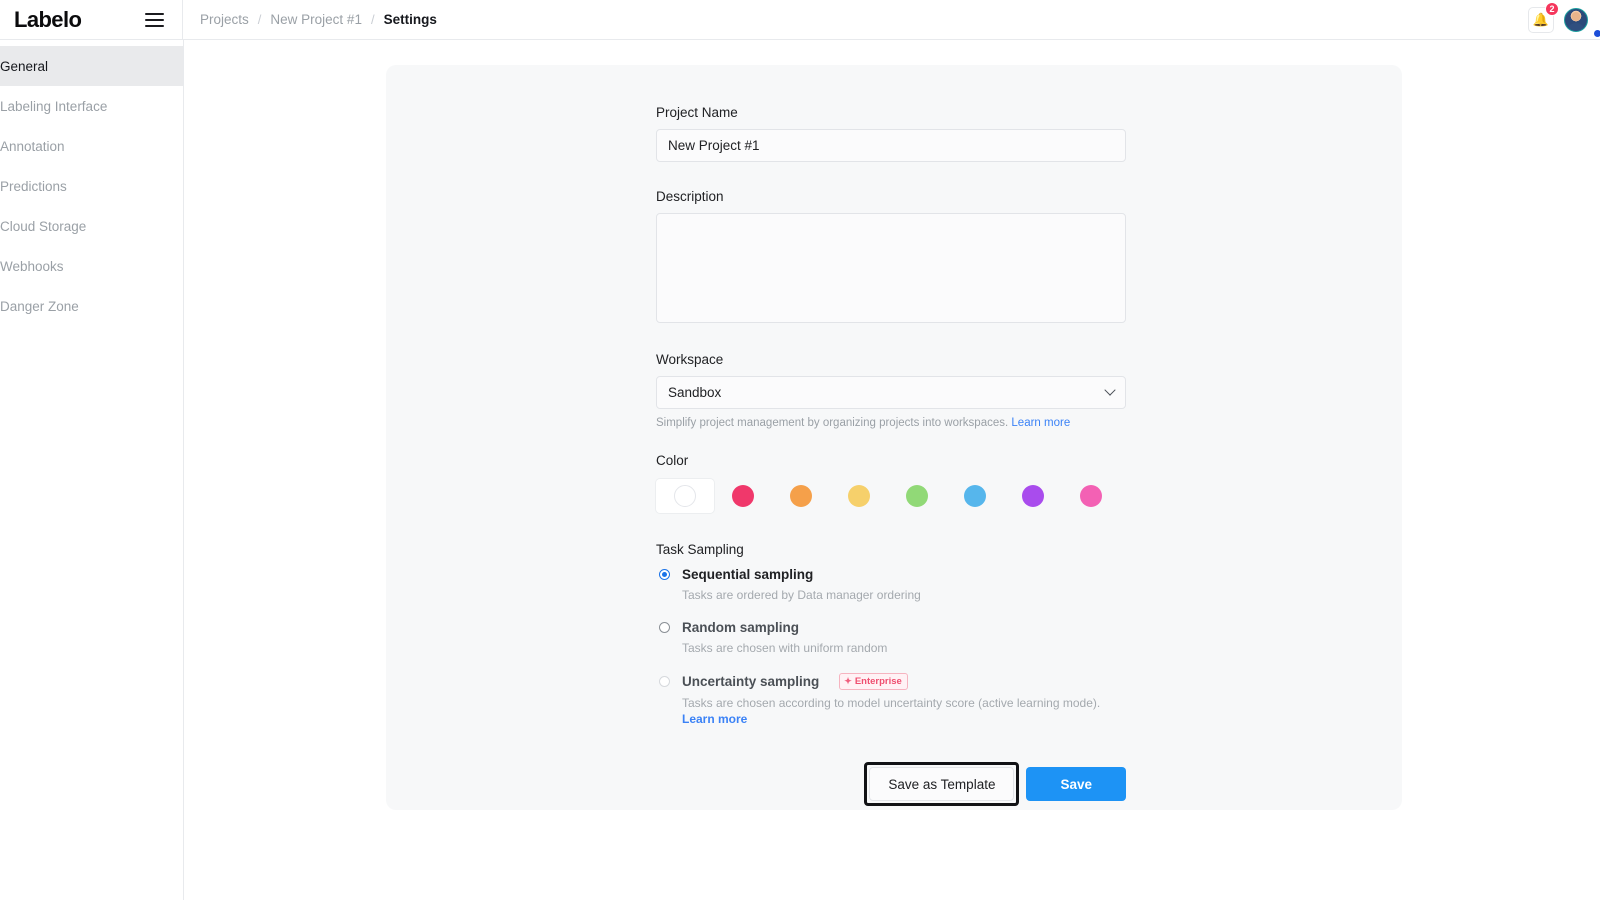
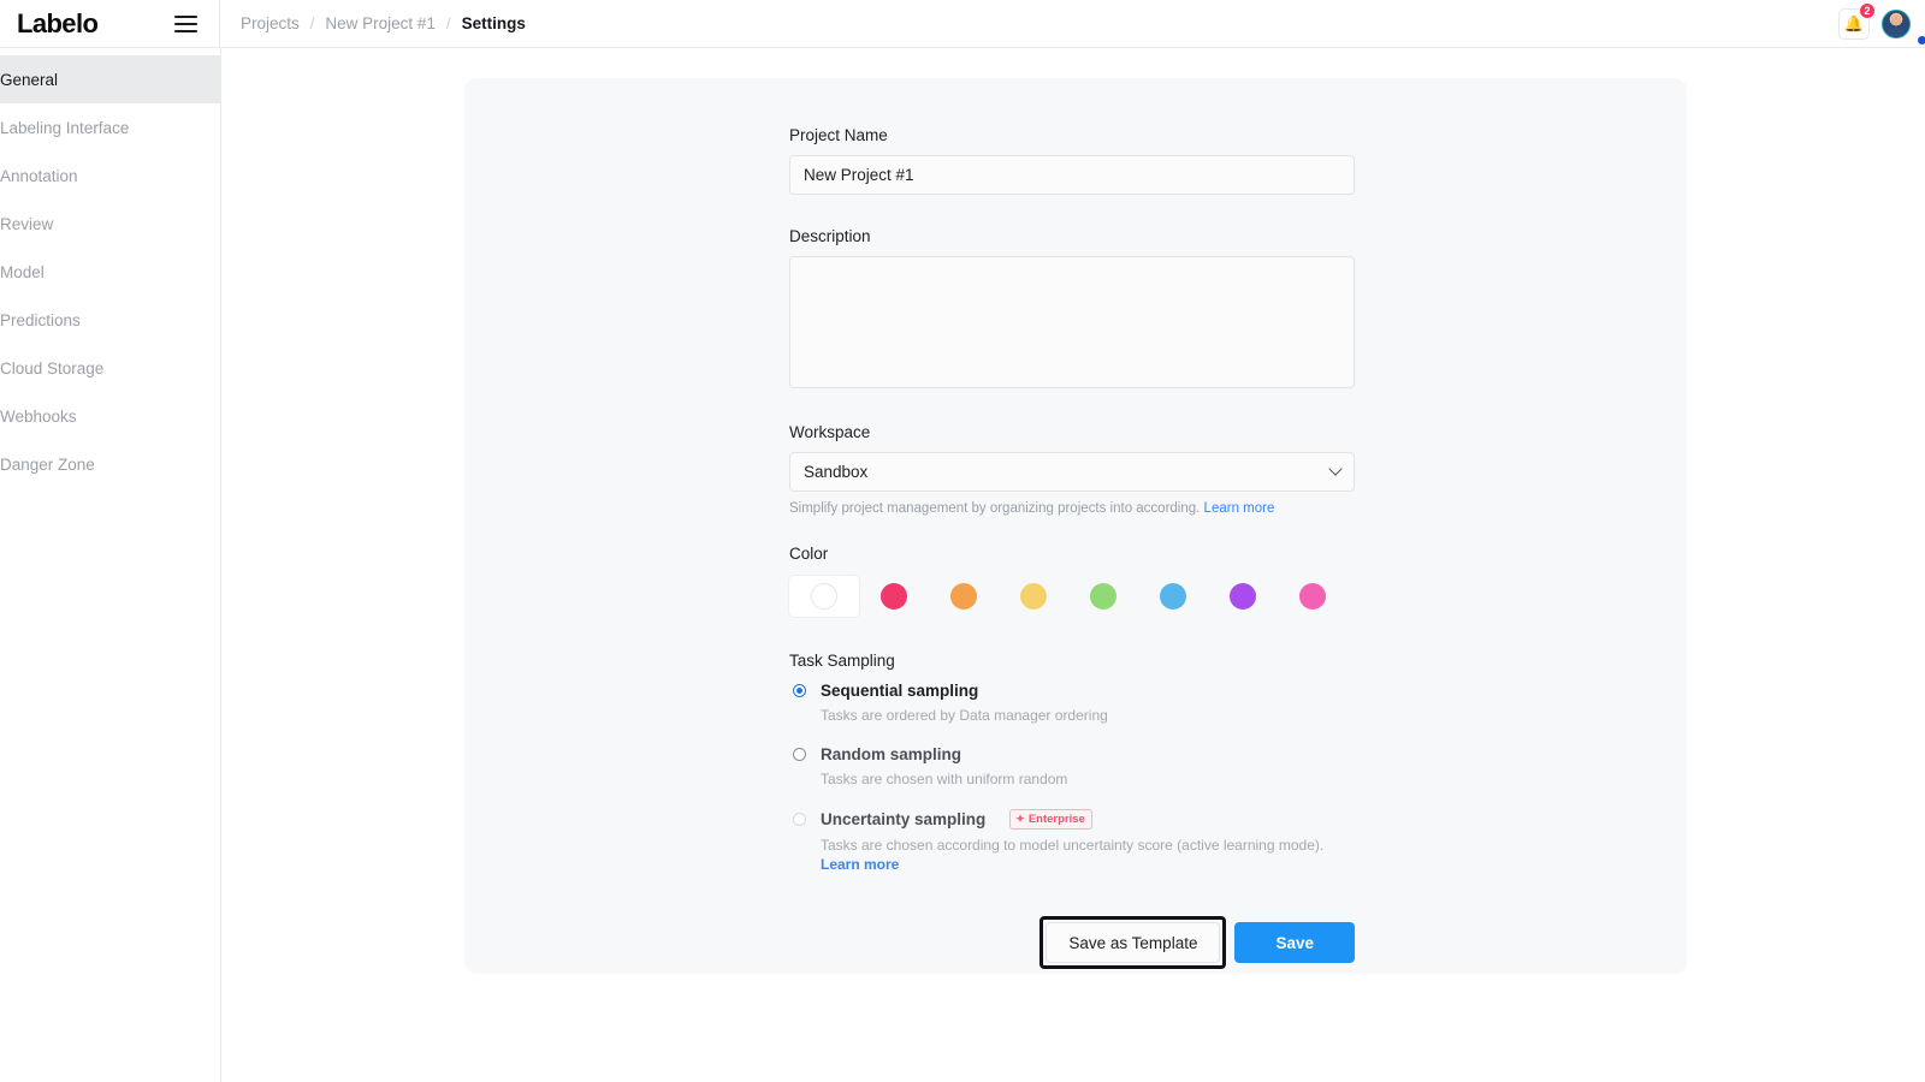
  Labelo
  Projects
  /
  New Project #1
  /
  Settings
  🔔
  2
  General
  Labeling Interface
  Annotation
+ Review
+ Model
  Predictions
  Cloud Storage
  Webhooks
  Danger Zone
  Project Name
  New Project #1
  Description
  Workspace
  Sandbox
- Simplify project management by organizing projects into workspaces. Learn more
+ Simplify project management by organizing projects into according. Learn more
  Color
  Task Sampling
  Sequential sampling
  Tasks are ordered by Data manager ordering
  Random sampling
  Tasks are chosen with uniform random
  Uncertainty sampling
  ✦
  Enterprise
  Tasks are chosen according to model uncertainty score (active learning mode).
  Learn more
  Save as Template
  Save
